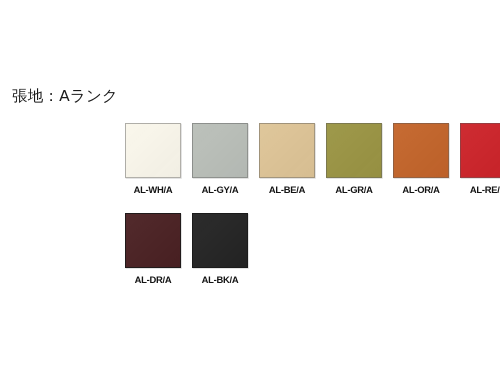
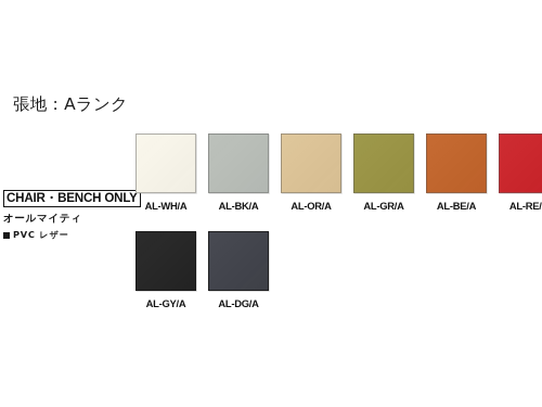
  張地：Aランク
+ CHAIR・BENCH ONLY
+ オールマイティ
+ PVC レザー
  AL-WH/A
- AL-GY/A
+ AL-BK/A
- AL-BE/A
+ AL-OR/A
  AL-GR/A
- AL-OR/A
+ AL-BE/A
  AL-RE/
- AL-DR/A
- AL-BK/A
+ AL-GY/A
+ AL-DG/A
